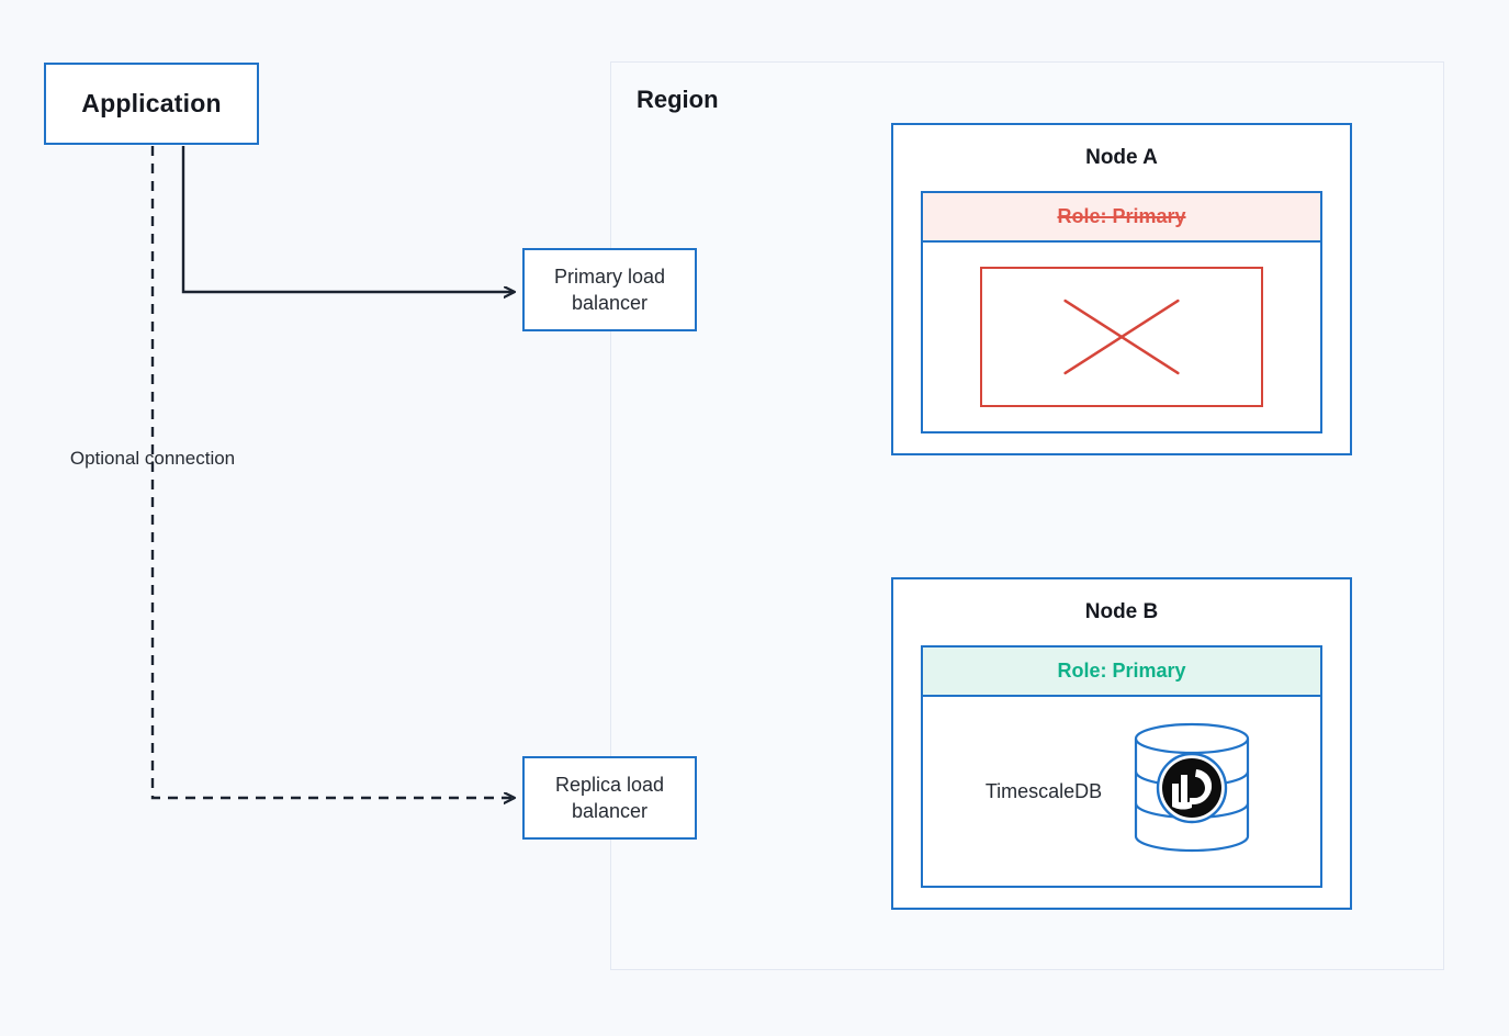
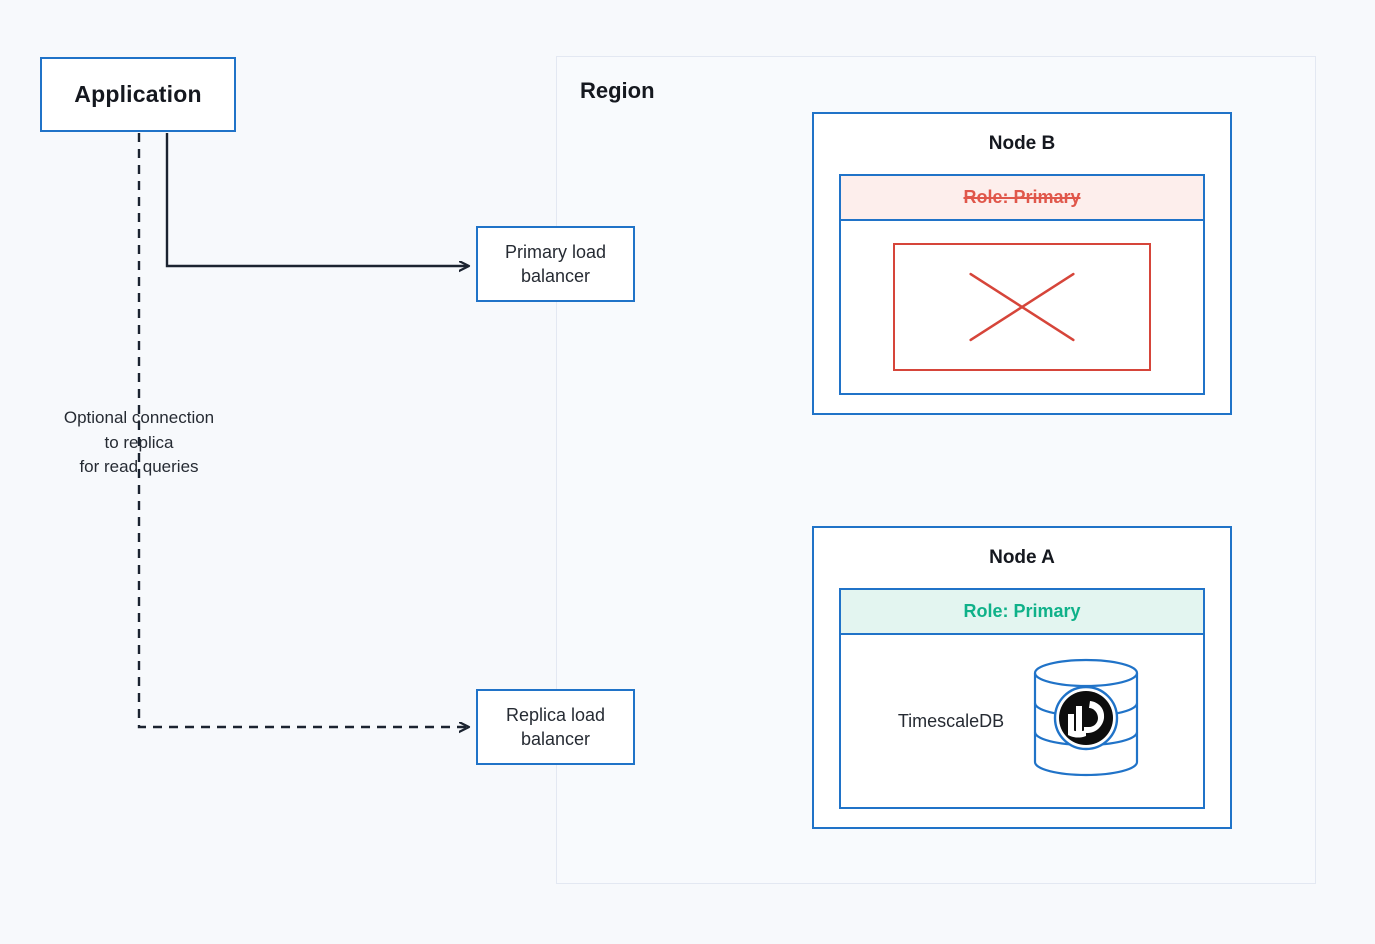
  Region
  Application
  Optional connection
+ to replica
+ for read queries
  Primary load
  balancer
  Replica load
  balancer
- Node A
+ Node B
  Role: Primary
- Node B
+ Node A
  Role: Primary
  TimescaleDB
